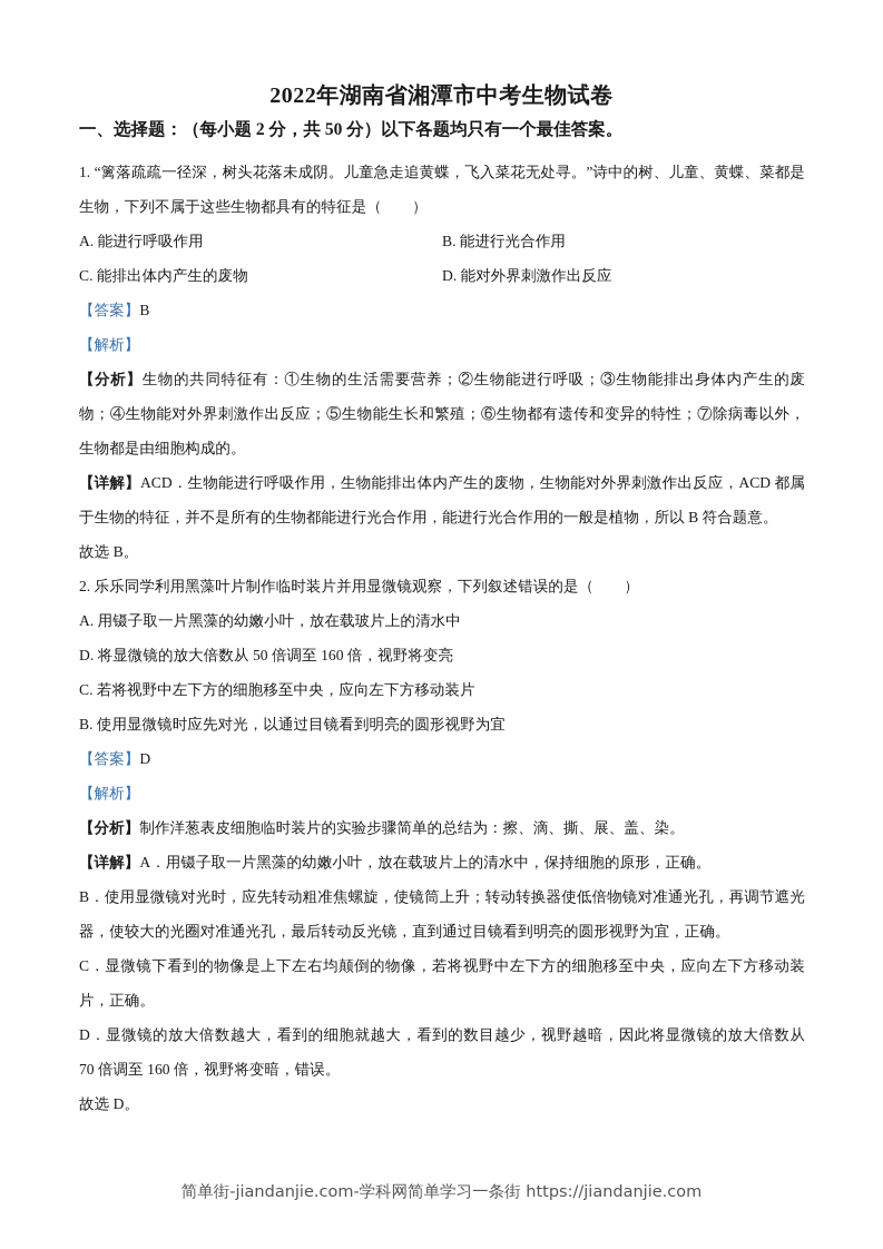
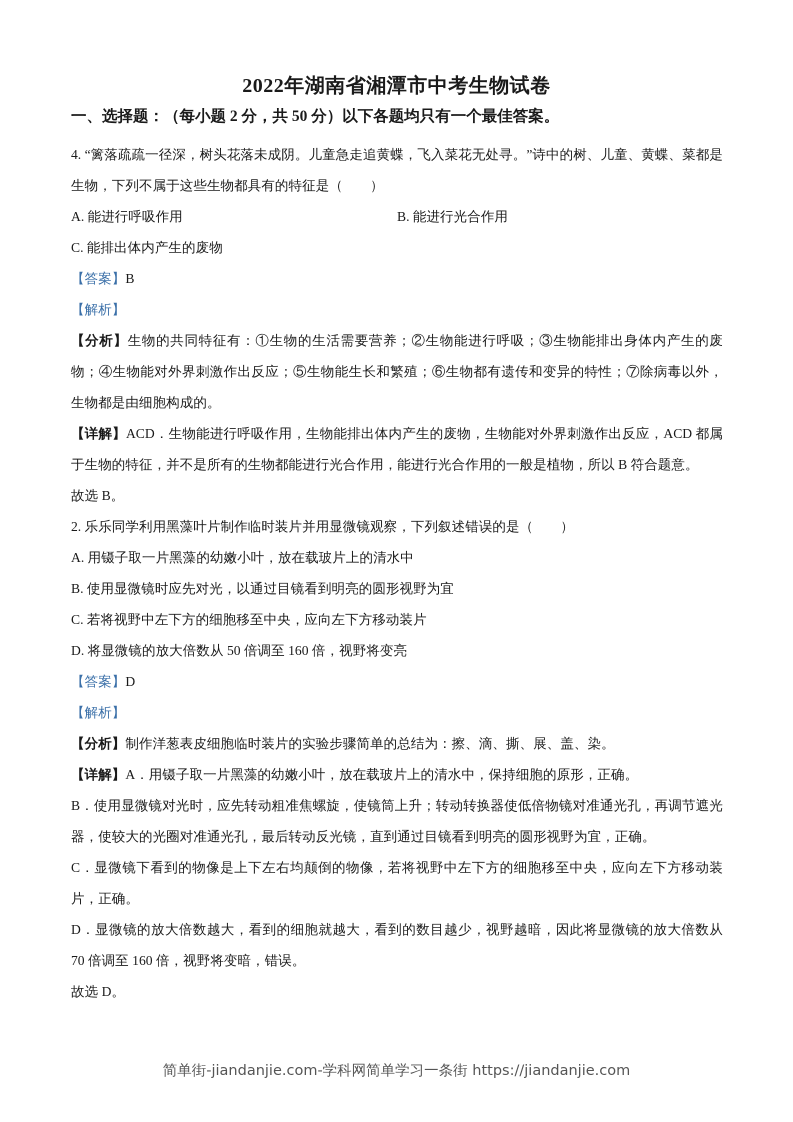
  2022年湖南省湘潭市中考生物试卷
  一、选择题：（每小题 2 分，共 50 分）以下各题均只有一个最佳答案。
- 1. “篱落疏疏一径深，树头花落未成阴。儿童急走追黄蝶，飞入菜花无处寻。”诗中的树、儿童、黄蝶、菜都是生物，下列不属于这些生物都具有的特征是（ ）
+ 4. “篱落疏疏一径深，树头花落未成阴。儿童急走追黄蝶，飞入菜花无处寻。”诗中的树、儿童、黄蝶、菜都是生物，下列不属于这些生物都具有的特征是（ ）
  A. 能进行呼吸作用
  B. 能进行光合作用
  C. 能排出体内产生的废物
- D. 能对外界刺激作出反应
  【答案】B
  【解析】
  【分析】生物的共同特征有：①生物的生活需要营养；②生物能进行呼吸；③生物能排出身体内产生的废物；④生物能对外界刺激作出反应；⑤生物能生长和繁殖；⑥生物都有遗传和变异的特性；⑦除病毒以外，生物都是由细胞构成的。
  【详解】ACD．生物能进行呼吸作用，生物能排出体内产生的废物，生物能对外界刺激作出反应，ACD 都属于生物的特征，并不是所有的生物都能进行光合作用，能进行光合作用的一般是植物，所以 B 符合题意。
  故选 B。
  2. 乐乐同学利用黑藻叶片制作临时装片并用显微镜观察，下列叙述错误的是（ ）
  A. 用镊子取一片黑藻的幼嫩小叶，放在载玻片上的清水中
- D. 将显微镜的放大倍数从 50 倍调至 160 倍，视野将变亮
+ B. 使用显微镜时应先对光，以通过目镜看到明亮的圆形视野为宜
  C. 若将视野中左下方的细胞移至中央，应向左下方移动装片
- B. 使用显微镜时应先对光，以通过目镜看到明亮的圆形视野为宜
+ D. 将显微镜的放大倍数从 50 倍调至 160 倍，视野将变亮
  【答案】D
  【解析】
  【分析】制作洋葱表皮细胞临时装片的实验步骤简单的总结为：擦、滴、撕、展、盖、染。
  【详解】A．用镊子取一片黑藻的幼嫩小叶，放在载玻片上的清水中，保持细胞的原形，正确。
  B．使用显微镜对光时，应先转动粗准焦螺旋，使镜筒上升；转动转换器使低倍物镜对准通光孔，再调节遮光器，使较大的光圈对准通光孔，最后转动反光镜，直到通过目镜看到明亮的圆形视野为宜，正确。
  C．显微镜下看到的物像是上下左右均颠倒的物像，若将视野中左下方的细胞移至中央，应向左下方移动装片，正确。
  D．显微镜的放大倍数越大，看到的细胞就越大，看到的数目越少，视野越暗，因此将显微镜的放大倍数从 70 倍调至 160 倍，视野将变暗，错误。
  故选 D。
  简单街-jiandanjie.com-学科网简单学习一条街 https://jiandanjie.com
